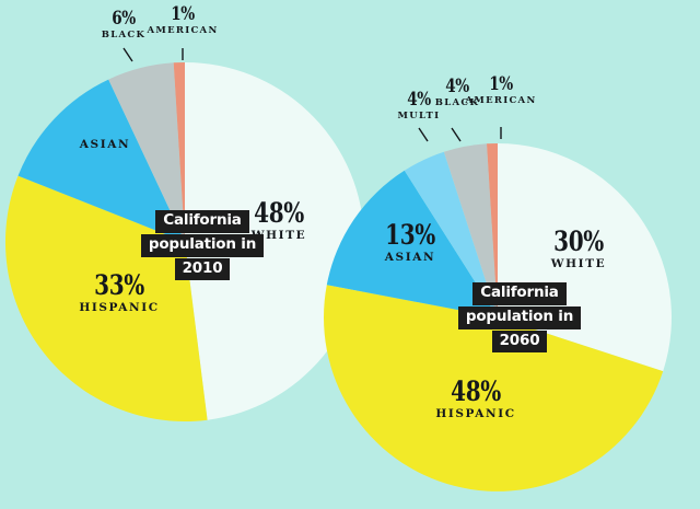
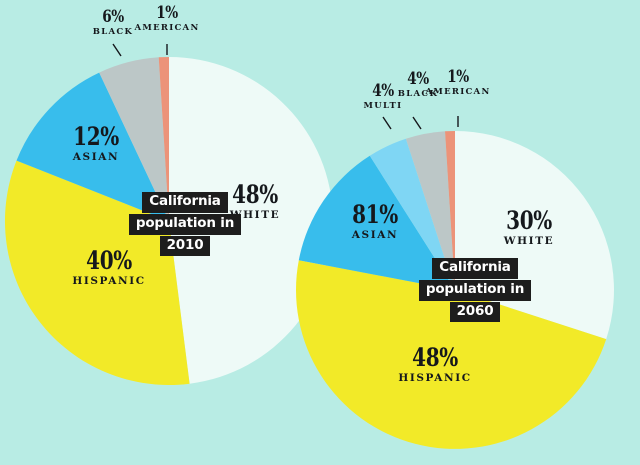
  48%
  HITE
- 33%
+ 40%
  HISPANIC
+ 12%
  ASIAN
  6%
  BLACK
  1%
  AMERICAN
  California
  population in
  2010
  30%
  WHITE
  48%
  HISPANIC
- 13%
+ 81%
  ASIAN
  4%
  MULTI
  4%
  BLACK
  1%
  AMERICAN
  California
  population in
  2060
